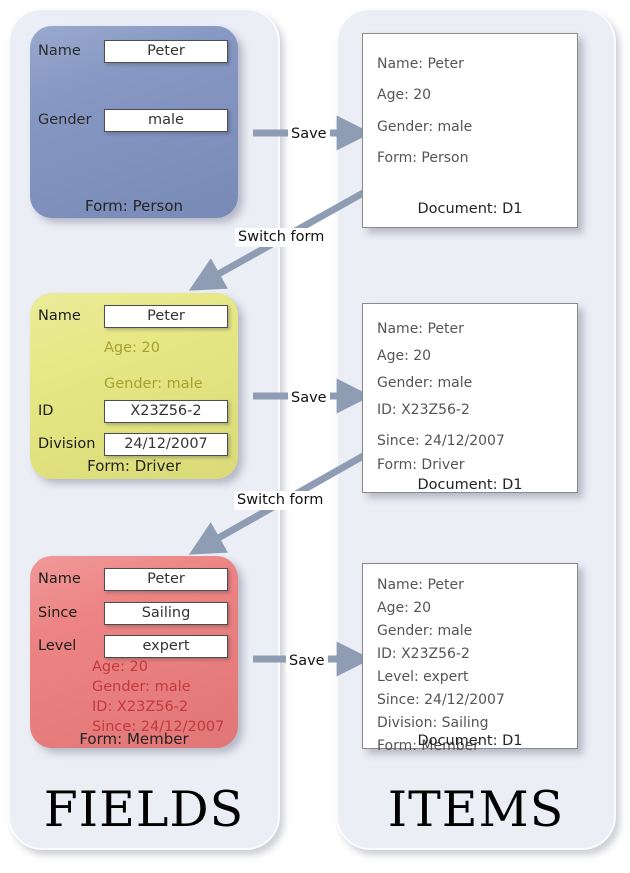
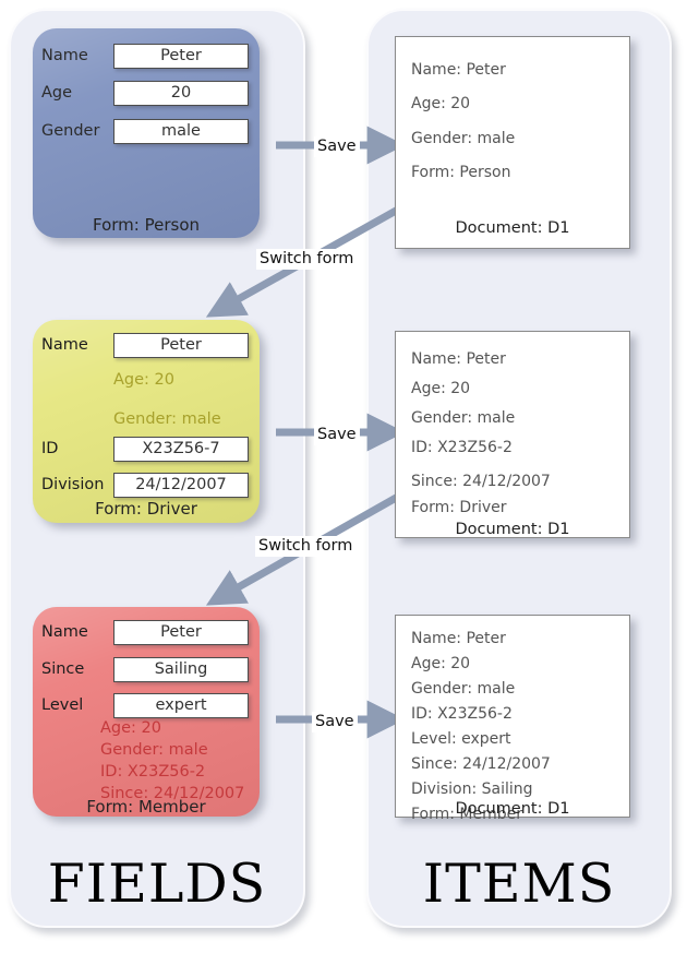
  FIELDS
  ITEMS
  Save
  Switch form
  Save
  Switch form
  Save
  Name
  Peter
+ Age
+ 20
  Gender
  male
  Form: Person
  Name
  Peter
  Age: 20
  Gender: male
  ID
- X23Z56-2
+ X23Z56-7
  Division
  24/12/2007
  Form: Driver
  Name
  Peter
  Since
  Sailing
  Level
  expert
  Age: 20
  Gender: male
  ID: X23Z56-2
  Since: 24/12/2007
  Form: Member
  Name: Peter
  Age: 20
  Gender: male
  Form: Person
  Document: D1
  Name: Peter
  Age: 20
  Gender: male
  ID: X23Z56-2
  Since: 24/12/2007
  Form: Driver
  Document: D1
  Name: Peter
  Age: 20
  Gender: male
  ID: X23Z56-2
  Level: expert
  Since: 24/12/2007
  Division: Sailing
  Form: Member
  Document: D1
